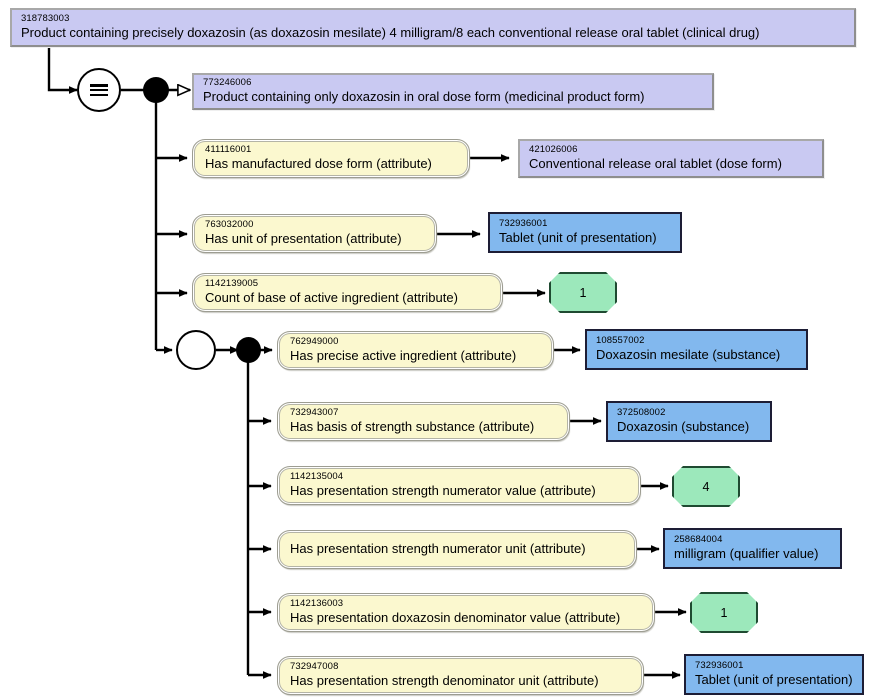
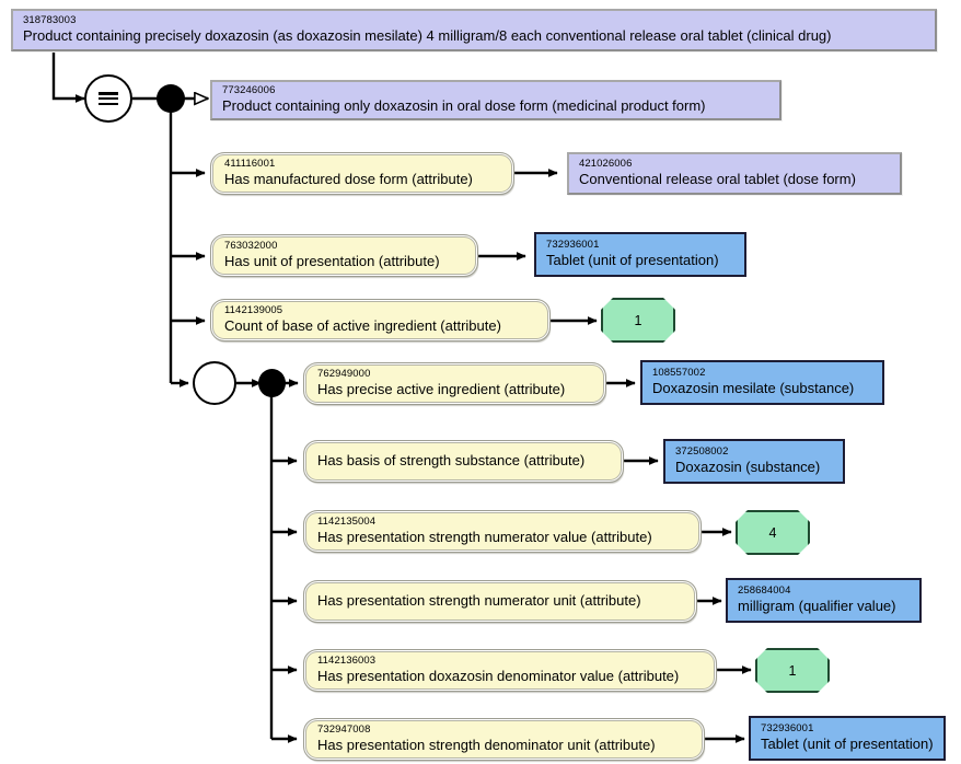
  318783003
  Product containing precisely doxazosin (as doxazosin mesilate) 4 milligram/8 each conventional release oral tablet (clinical drug)
  773246006
  Product containing only doxazosin in oral dose form (medicinal product form)
  411116001
  Has manufactured dose form (attribute)
  421026006
  Conventional release oral tablet (dose form)
  763032000
  Has unit of presentation (attribute)
  732936001
  Tablet (unit of presentation)
  1142139005
  Count of base of active ingredient (attribute)
  1
  762949000
  Has precise active ingredient (attribute)
  108557002
  Doxazosin mesilate (substance)
- 732943007
  Has basis of strength substance (attribute)
  372508002
  Doxazosin (substance)
  1142135004
  Has presentation strength numerator value (attribute)
  4
  Has presentation strength numerator unit (attribute)
  258684004
  milligram (qualifier value)
  1142136003
  Has presentation doxazosin denominator value (attribute)
  1
  732947008
  Has presentation strength denominator unit (attribute)
  732936001
  Tablet (unit of presentation)
